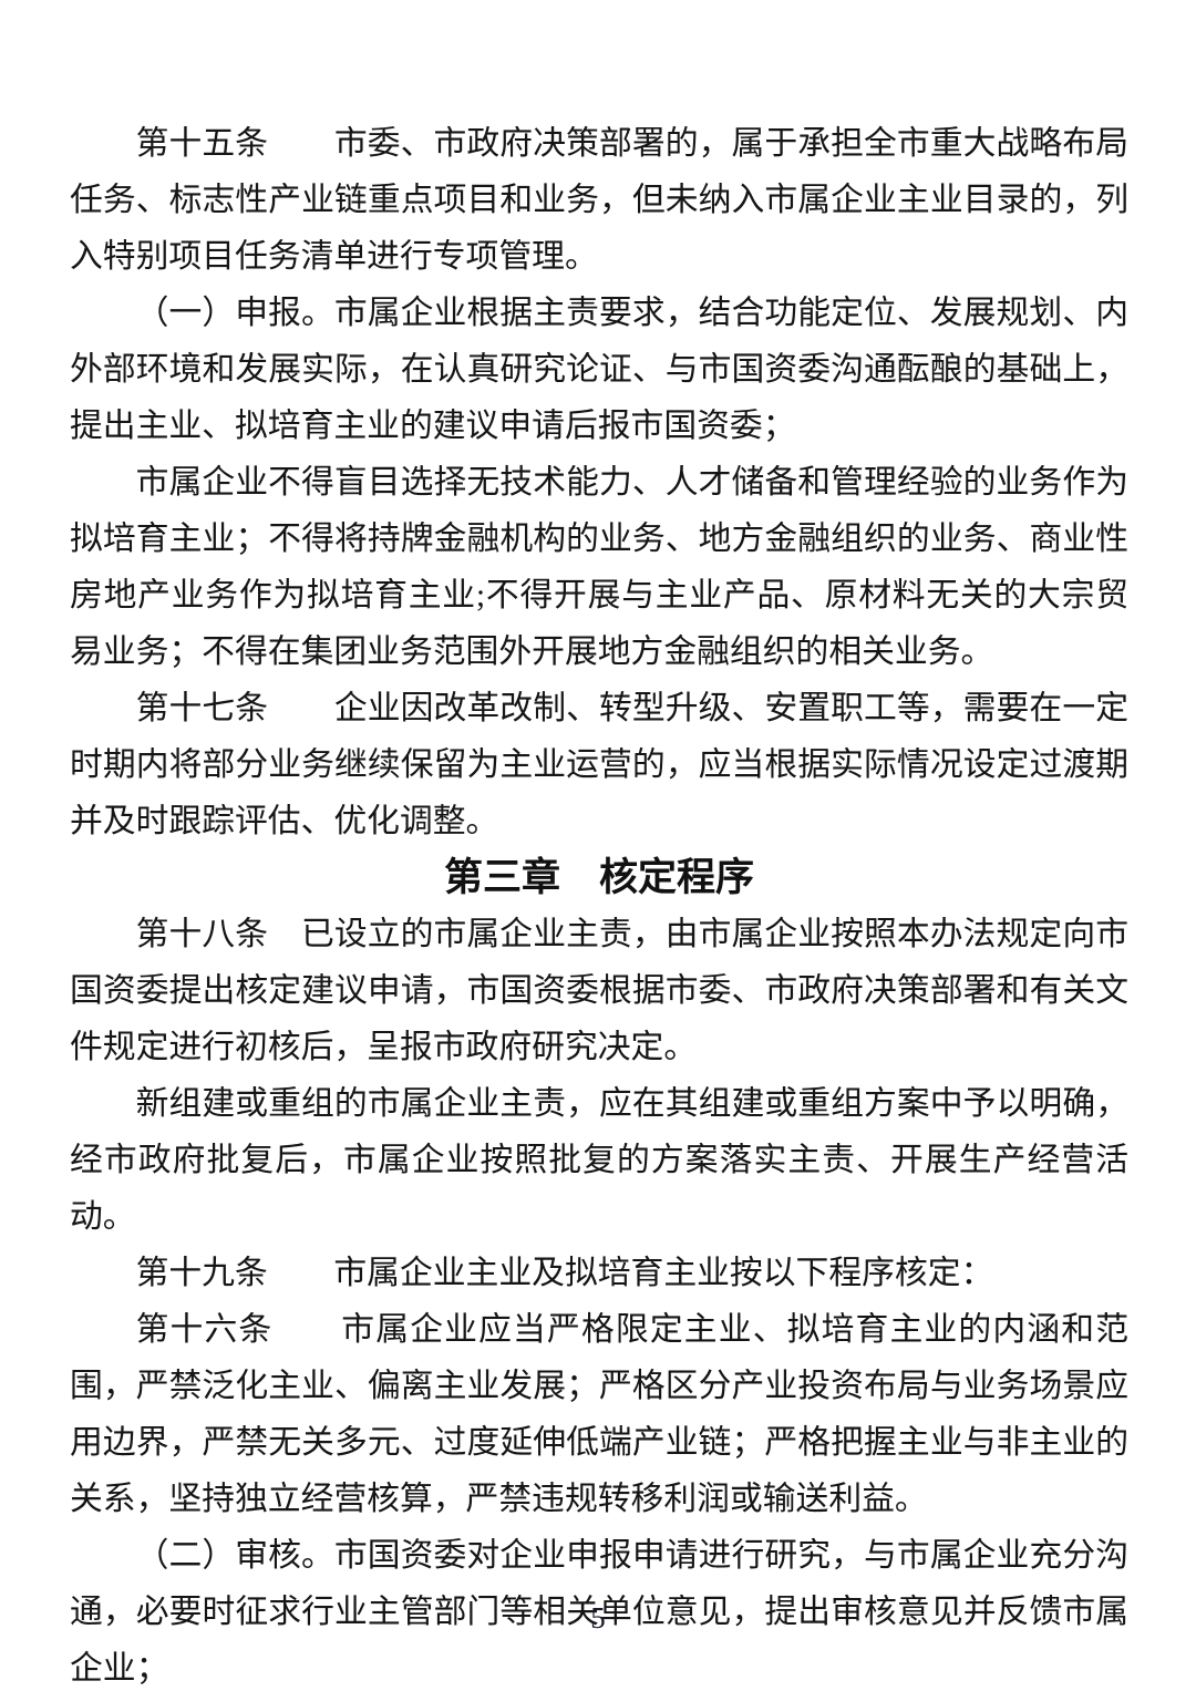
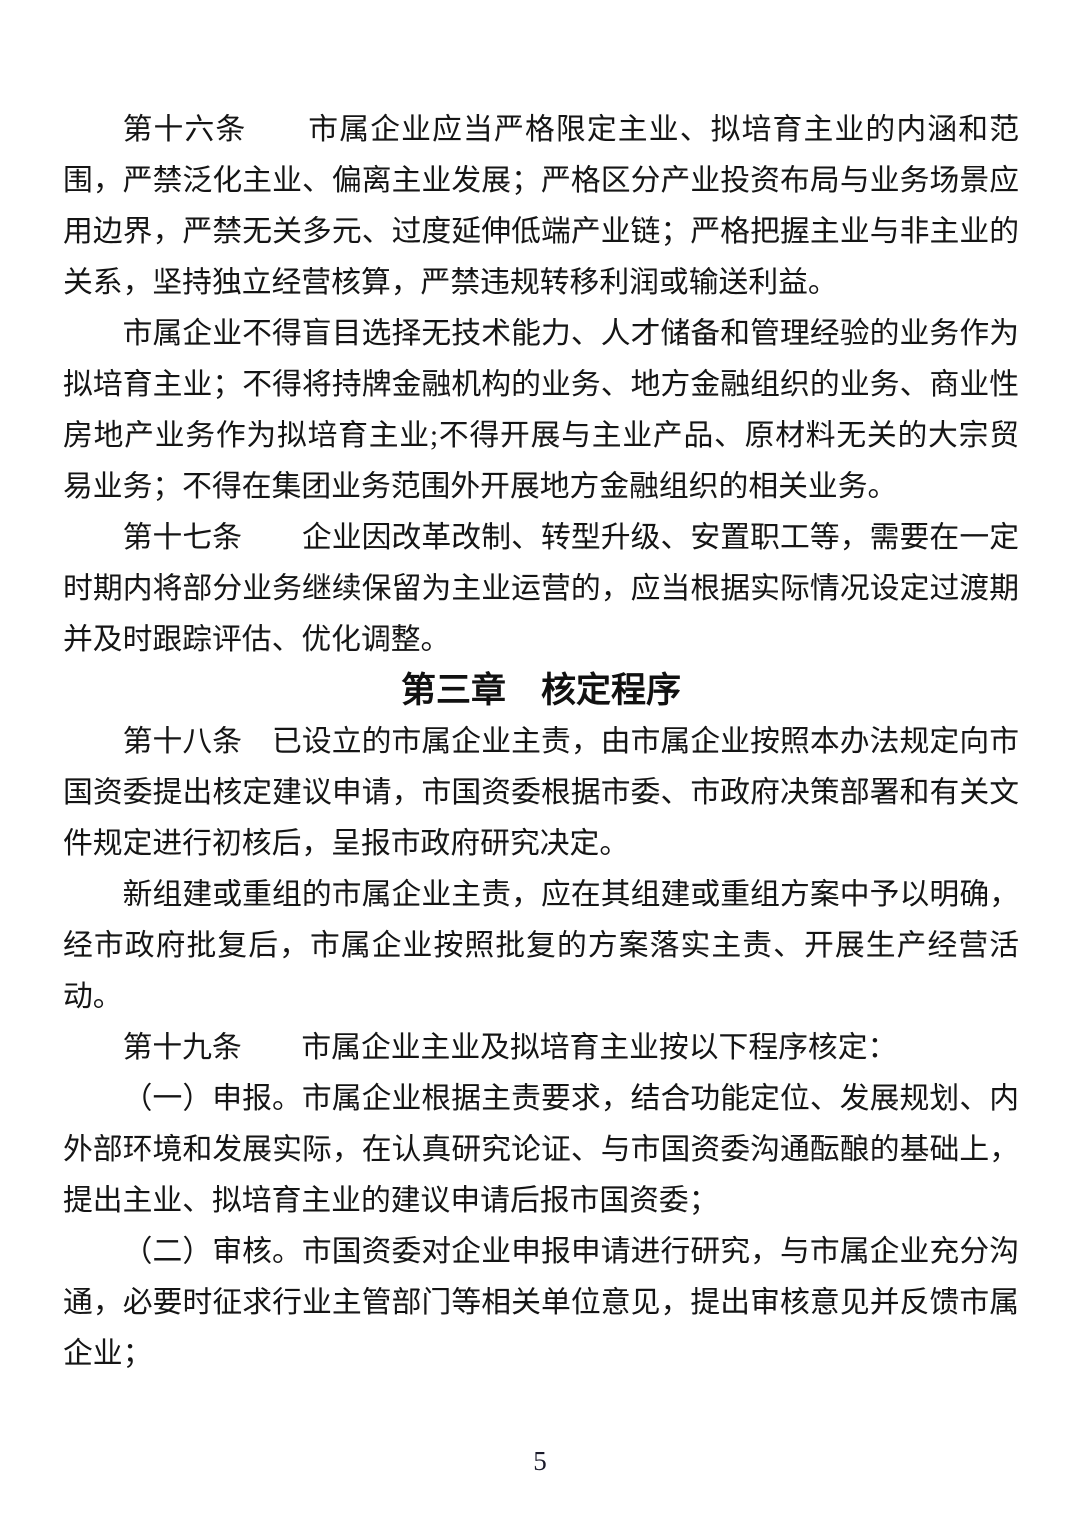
- 第十五条 市委、市政府决策部署的，属于承担全市重大战略布局任务、标志性产业链重点项目和业务，但未纳入市属企业主业目录的，列入特别项目任务清单进行专项管理。
- （一）申报。市属企业根据主责要求，结合功能定位、发展规划、内外部环境和发展实际，在认真研究论证、与市国资委沟通酝酿的基础上，提出主业、拟培育主业的建议申请后报市国资委；
+ 第十六条 市属企业应当严格限定主业、拟培育主业的内涵和范围，严禁泛化主业、偏离主业发展；严格区分产业投资布局与业务场景应用边界，严禁无关多元、过度延伸低端产业链；严格把握主业与非主业的关系，坚持独立经营核算，严禁违规转移利润或输送利益。
  市属企业不得盲目选择无技术能力、人才储备和管理经验的业务作为拟培育主业；不得将持牌金融机构的业务、地方金融组织的业务、商业性房地产业务作为拟培育主业;不得开展与主业产品、原材料无关的大宗贸易业务；不得在集团业务范围外开展地方金融组织的相关业务。
  第十七条 企业因改革改制、转型升级、安置职工等，需要在一定时期内将部分业务继续保留为主业运营的，应当根据实际情况设定过渡期并及时跟踪评估、优化调整。
  第三章 核定程序
  第十八条 已设立的市属企业主责，由市属企业按照本办法规定向市国资委提出核定建议申请，市国资委根据市委、市政府决策部署和有关文件规定进行初核后，呈报市政府研究决定。
  新组建或重组的市属企业主责，应在其组建或重组方案中予以明确，经市政府批复后，市属企业按照批复的方案落实主责、开展生产经营活动。
  第十九条 市属企业主业及拟培育主业按以下程序核定：
- 第十六条 市属企业应当严格限定主业、拟培育主业的内涵和范围，严禁泛化主业、偏离主业发展；严格区分产业投资布局与业务场景应用边界，严禁无关多元、过度延伸低端产业链；严格把握主业与非主业的关系，坚持独立经营核算，严禁违规转移利润或输送利益。
+ （一）申报。市属企业根据主责要求，结合功能定位、发展规划、内外部环境和发展实际，在认真研究论证、与市国资委沟通酝酿的基础上，提出主业、拟培育主业的建议申请后报市国资委；
  （二）审核。市国资委对企业申报申请进行研究，与市属企业充分沟通，必要时征求行业主管部门等相关单位意见，提出审核意见并反馈市属企业；
  5
